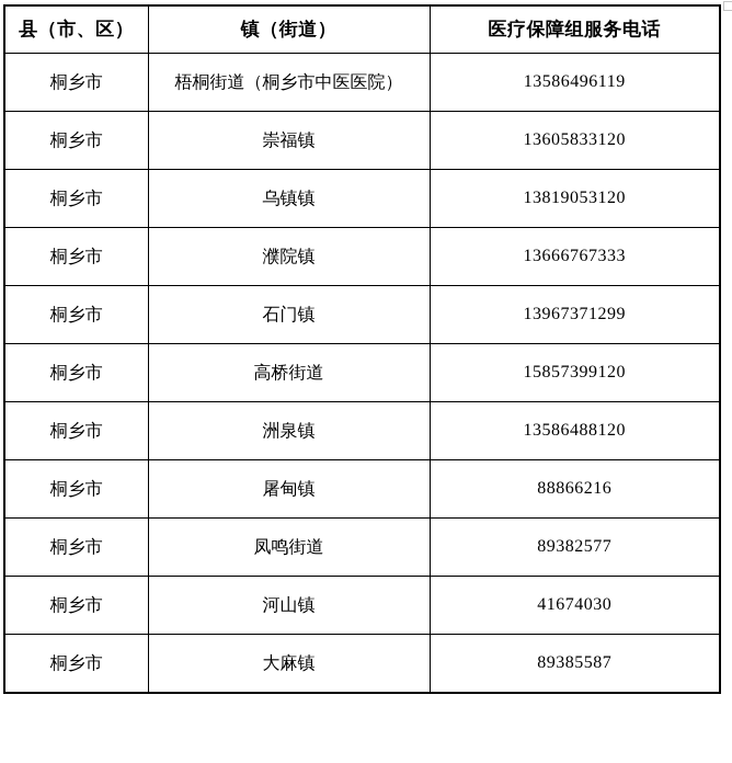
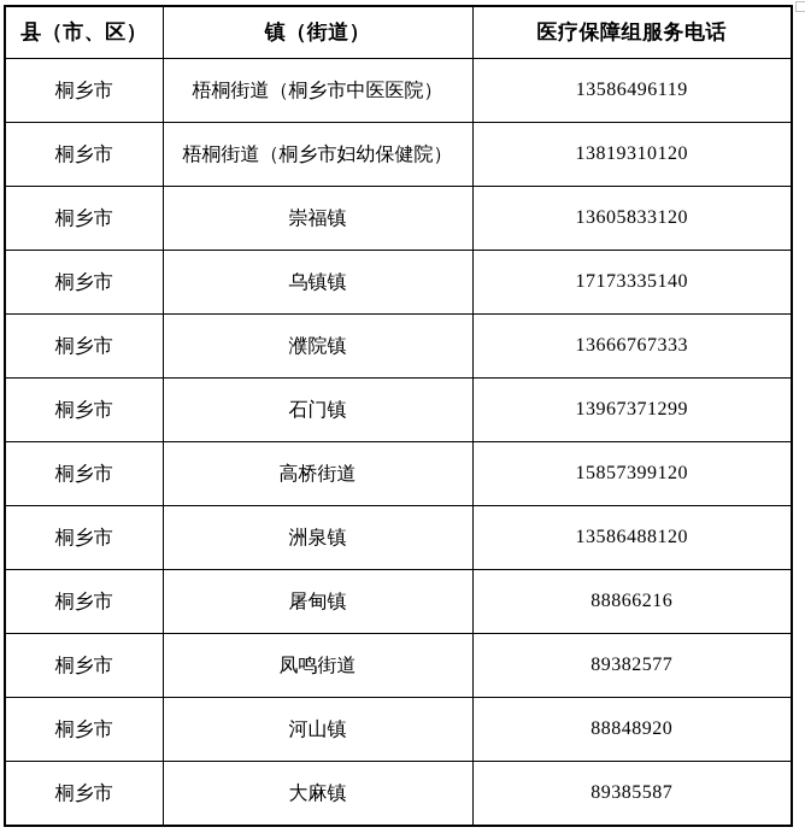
  县（市、区）	镇（街道）	医疗保障组服务电话
  桐乡市	梧桐街道（桐乡市中医医院）	13586496119
+ 桐乡市	梧桐街道（桐乡市妇幼保健院）	13819310120
  桐乡市	崇福镇	13605833120
- 桐乡市	乌镇镇	13819053120
+ 桐乡市	乌镇镇	17173335140
  桐乡市	濮院镇	13666767333
  桐乡市	石门镇	13967371299
  桐乡市	高桥街道	15857399120
  桐乡市	洲泉镇	13586488120
  桐乡市	屠甸镇	88866216
  桐乡市	凤鸣街道	89382577
- 桐乡市	河山镇	41674030
+ 桐乡市	河山镇	88848920
  桐乡市	大麻镇	89385587
